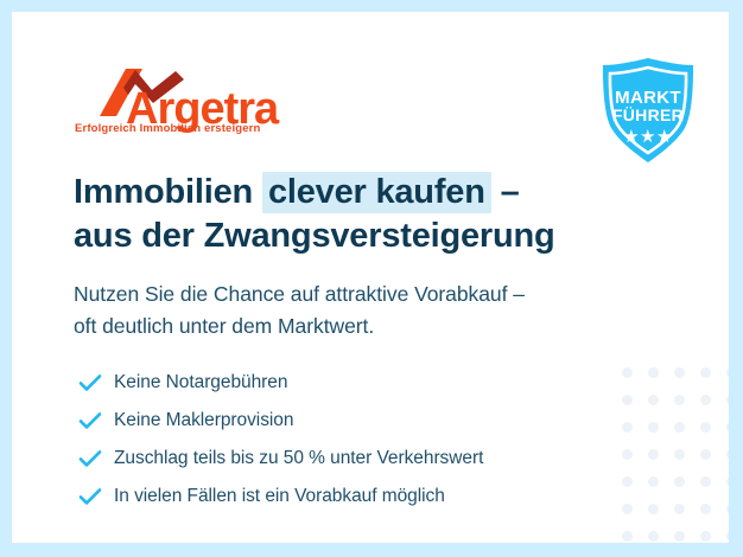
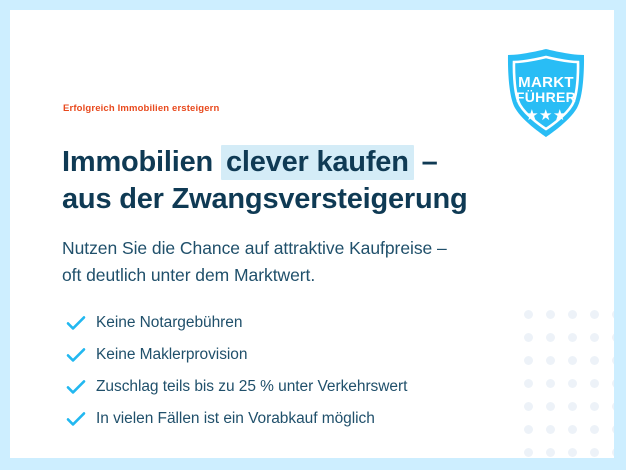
- Argetra
  Erfolgreich Immobilien ersteigern
  MARKT
  FÜHRER
  ★★★
  Immobilien clever kaufen –
  aus der Zwangsversteigerung
- Nutzen Sie die Chance auf attraktive Vorabkauf –
+ Nutzen Sie die Chance auf attraktive Kaufpreise –
  oft deutlich unter dem Marktwert.
  Keine Notargebühren
  Keine Maklerprovision
- Zuschlag teils bis zu 50 % unter Verkehrswert
+ Zuschlag teils bis zu 25 % unter Verkehrswert
  In vielen Fällen ist ein Vorabkauf möglich
